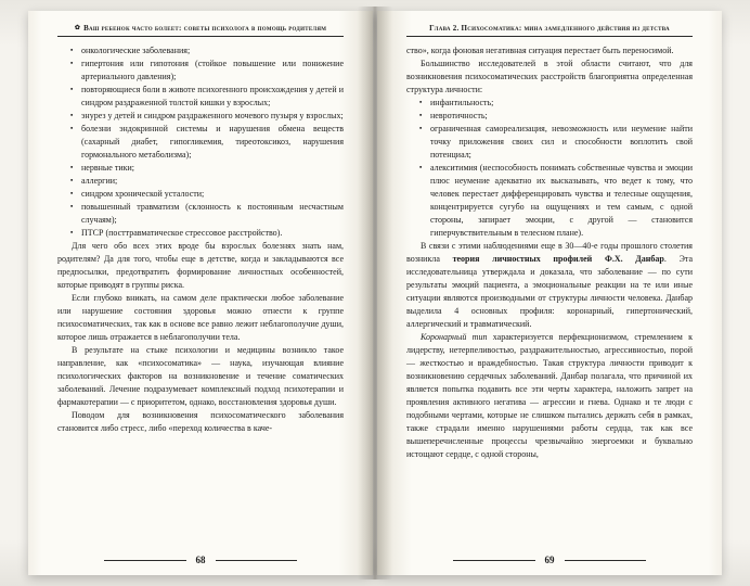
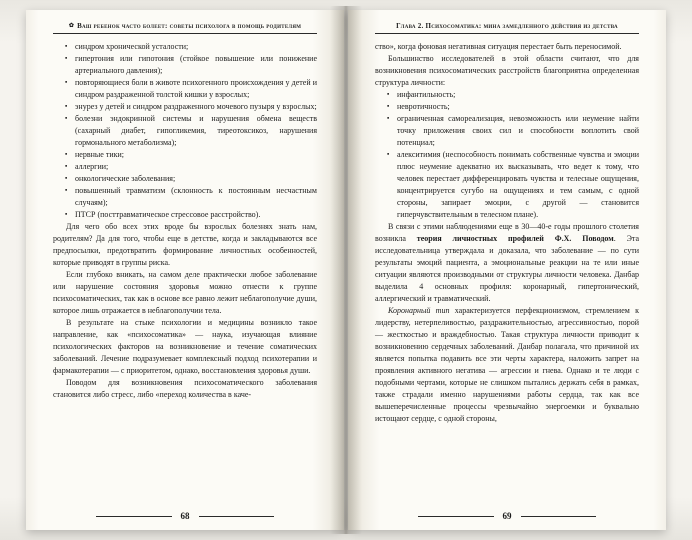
  Ваш ребенок часто болеет: советы психолога в помощь родителям
- онкологические заболевания;
+ синдром хронической усталости;
  гипертония или гипотония (стойкое повышение или понижение артериального давления);
  повторяющиеся боли в животе психогенного происхождения у детей и синдром раздраженной толстой кишки у взрослых;
  энурез у детей и синдром раздраженного мочевого пузыря у взрослых;
  болезни эндокринной системы и нарушения обмена веществ (сахарный диабет, гипогликемия, тиреотоксикоз, нарушения гормонального метаболизма);
  нервные тики;
  аллергии;
- синдром хронической усталости;
+ онкологические заболевания;
  повышенный травматизм (склонность к постоянным несчастным случаям);
  ПТСР (посттравматическое стрессовое расстройство).
  Для чего обо всех этих вроде бы взрослых болезнях знать нам, родителям? Да для того, чтобы еще в детстве, когда и закладываются все предпосылки, предотвратить формирование личностных особенностей, которые приводят в группы риска.
  Если глубоко вникать, на самом деле практически любое заболевание или нарушение состояния здоровья можно отнести к группе психосоматических, так как в основе все равно лежит неблагополучие души, которое лишь отражается в неблагополучии тела.
  В результате на стыке психологии и медицины возникло такое направление, как «психосоматика» — наука, изучающая влияние психологических факторов на возникновение и течение соматических заболеваний. Лечение подразумевает комплексный подход психотерапии и фармакотерапии — с приоритетом, однако, восстановления здоровья души.
  Поводом для возникновения психосоматического заболевания становится либо стресс, либо «переход количества в каче-
  68
  Глава 2. Психосоматика: мина замедленного действия из детства
  ство», когда фоновая негативная ситуация перестает быть переносимой.
  Большинство исследователей в этой области считают, что для возникновения психосоматических расстройств благоприятна определенная структура личности:
  инфантильность;
  невротичность;
  ограниченная самореализация, невозможность или неумение найти точку приложения своих сил и способности воплотить свой потенциал;
  алекситимия (неспособность понимать собственные чувства и эмоции плюс неумение адекватно их высказывать, что ведет к тому, что человек перестает дифференцировать чувства и телесные ощущения, концентрируется сугубо на ощущениях и тем самым, с одной стороны, запирает эмоции, с другой — становится гиперчувствительным в телесном плане).
- В связи с этими наблюдениями еще в 30—40-е годы прошлого столетия возникла теория личностных профилей Ф.Х. Данбар. Эта исследовательница утверждала и доказала, что заболевание — по сути результаты эмоций пациента, а эмоциональные реакции на те или иные ситуации являются производными от структуры личности человека. Данбар выделила 4 основных профиля: коронарный, гипертонический, аллергический и травматический.
+ В связи с этими наблюдениями еще в 30—40-е годы прошлого столетия возникла теория личностных профилей Ф.Х. Поводом. Эта исследовательница утверждала и доказала, что заболевание — по сути результаты эмоций пациента, а эмоциональные реакции на те или иные ситуации являются производными от структуры личности человека. Данбар выделила 4 основных профиля: коронарный, гипертонический, аллергический и травматический.
  Коронарный тип характеризуется перфекционизмом, стремлением к лидерству, нетерпеливостью, раздражительностью, агрессивностью, порой — жесткостью и враждебностью. Такая структура личности приводит к возникновению сердечных заболеваний. Данбар полагала, что причиной их является попытка подавить все эти черты характера, наложить запрет на проявления активного негатива — агрессии и гнева. Однако и те люди с подобными чертами, которые не слишком пытались держать себя в рамках, также страдали именно нарушениями работы сердца, так как все вышеперечисленные процессы чрезвычайно энергоемки и буквально истощают сердце, с одной стороны,
  69
